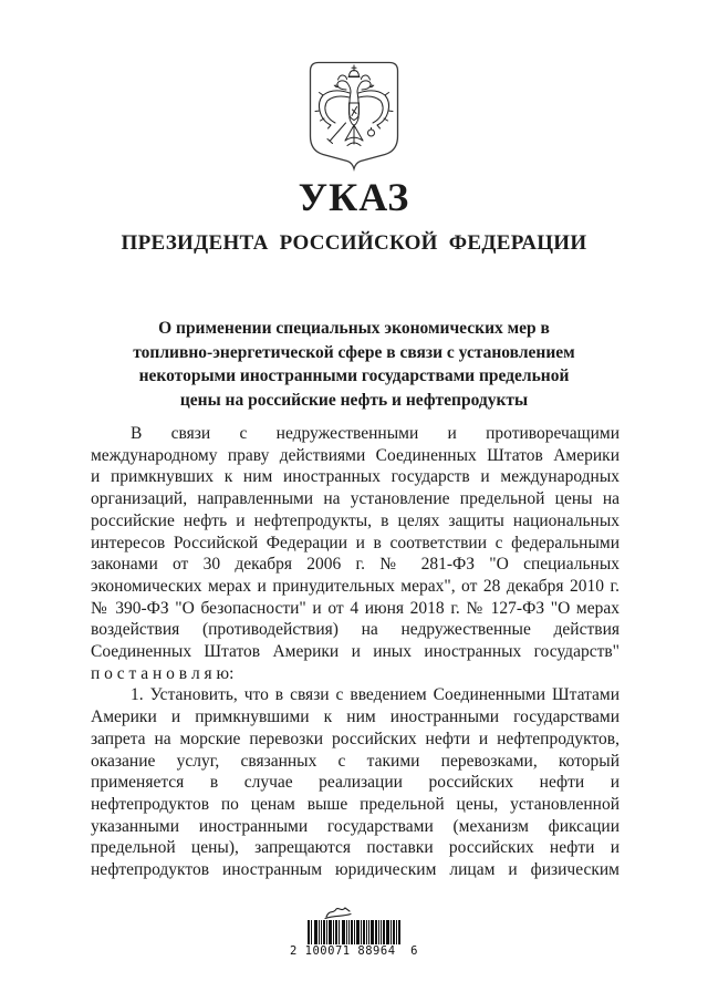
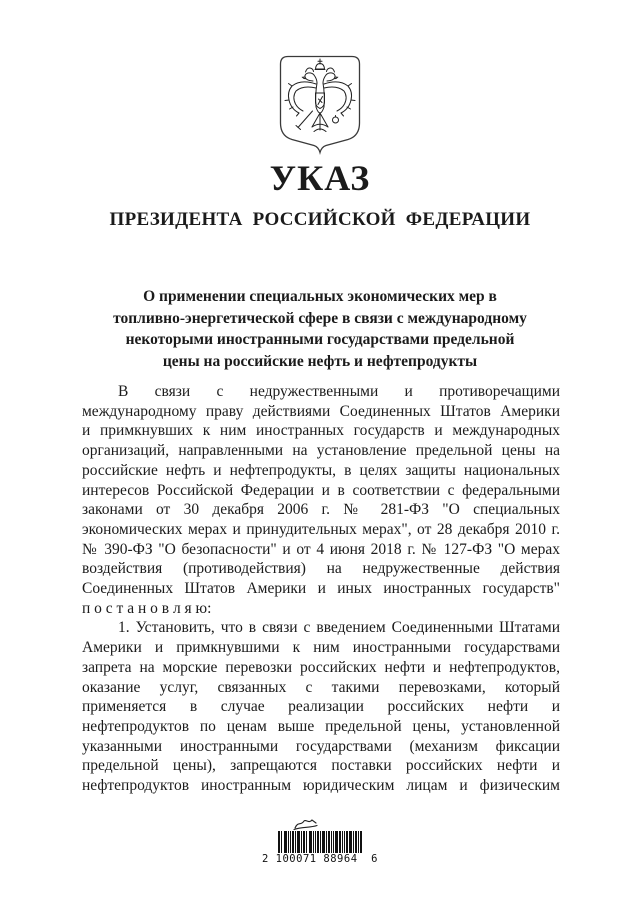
  УКАЗ
  ПРЕЗИДЕНТА РОССИЙСКОЙ ФЕДЕРАЦИИ
  О применении специальных экономических мер в
- топливно-энергетической сфере в связи с установлением
+ топливно-энергетической сфере в связи с международному
  некоторыми иностранными государствами предельной
  цены на российские нефть и нефтепродукты
  В связи с недружественными и противоречащими
  международному праву действиями Соединенных Штатов Америки
  и примкнувших к ним иностранных государств и международных
  организаций, направленными на установление предельной цены на
  российские нефть и нефтепродукты, в целях защиты национальных
  интересов Российской Федерации и в соответствии с федеральными
  законами от 30 декабря 2006 г. № 281-ФЗ "О специальных
  экономических мерах и принудительных мерах", от 28 декабря 2010 г.
  № 390-ФЗ "О безопасности" и от 4 июня 2018 г. № 127-ФЗ "О мерах
  воздействия (противодействия) на недружественные действия
  Соединенных Штатов Америки и иных иностранных государств"
  п о с т а н о в л я ю:
  1. Установить, что в связи с введением Соединенными Штатами
  Америки и примкнувшими к ним иностранными государствами
  запрета на морские перевозки российских нефти и нефтепродуктов,
  оказание услуг, связанных с такими перевозками, который
  применяется в случае реализации российских нефти и
  нефтепродуктов по ценам выше предельной цены, установленной
  указанными иностранными государствами (механизм фиксации
  предельной цены), запрещаются поставки российских нефти и
  нефтепродуктов иностранным юридическим лицам и физическим
  2 100071 88964 6
